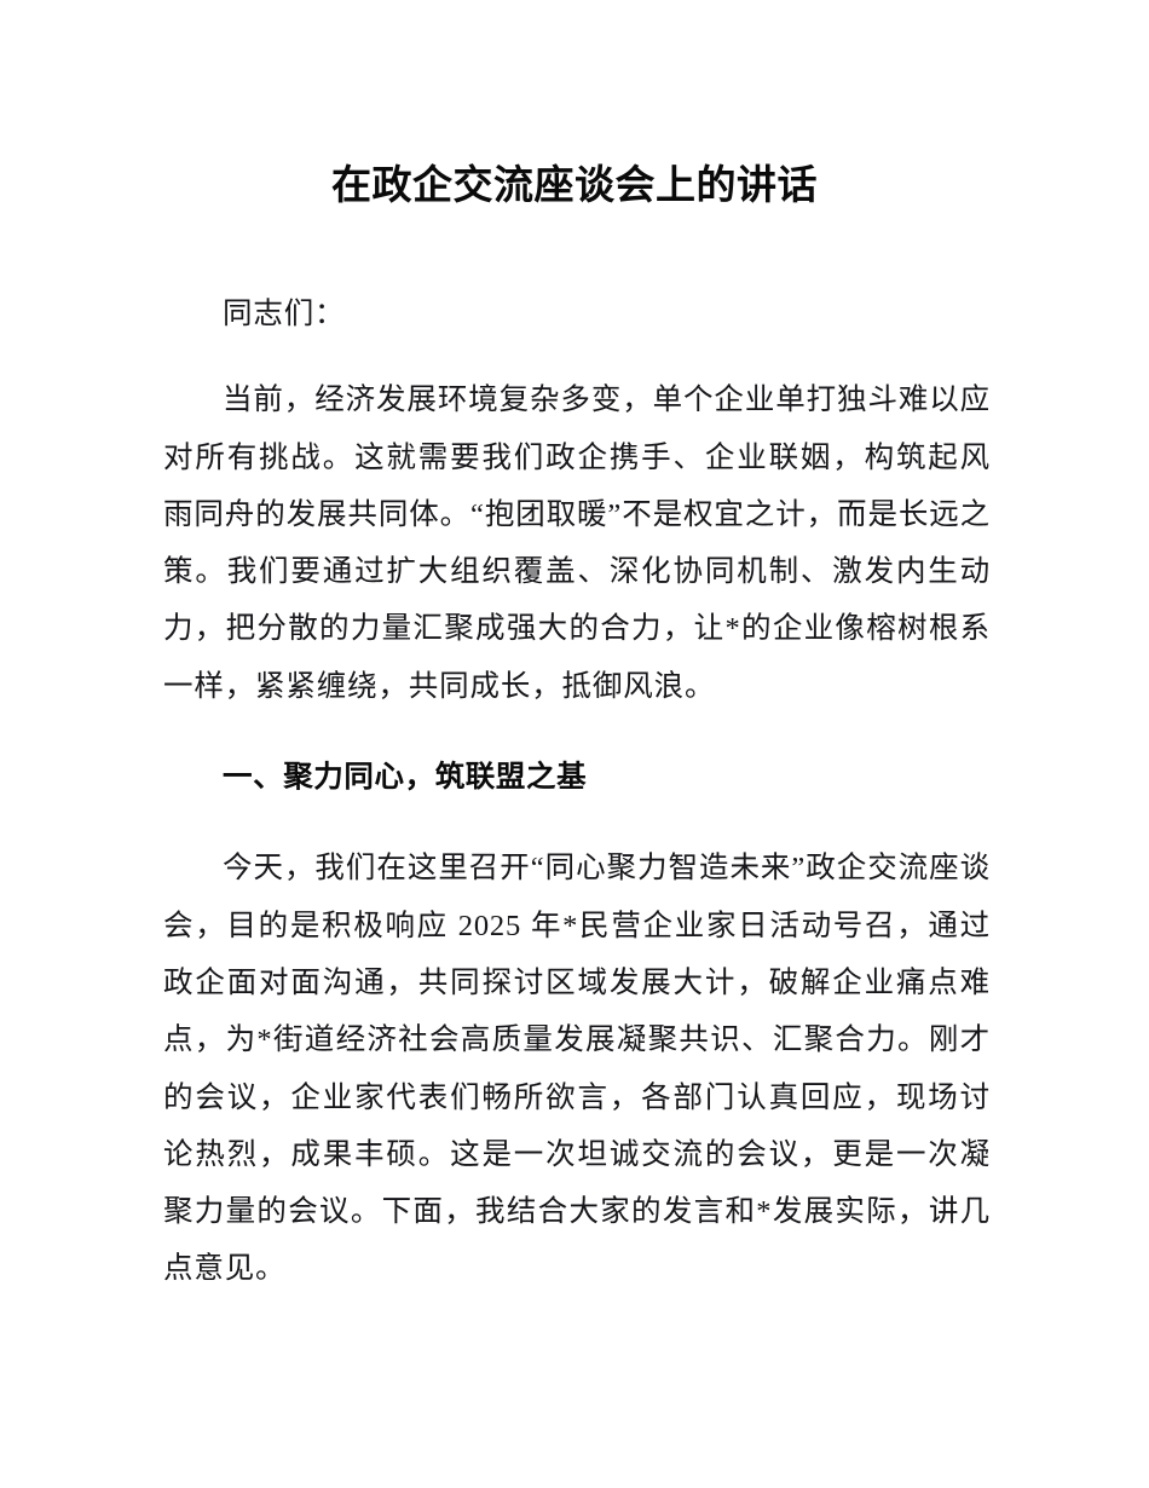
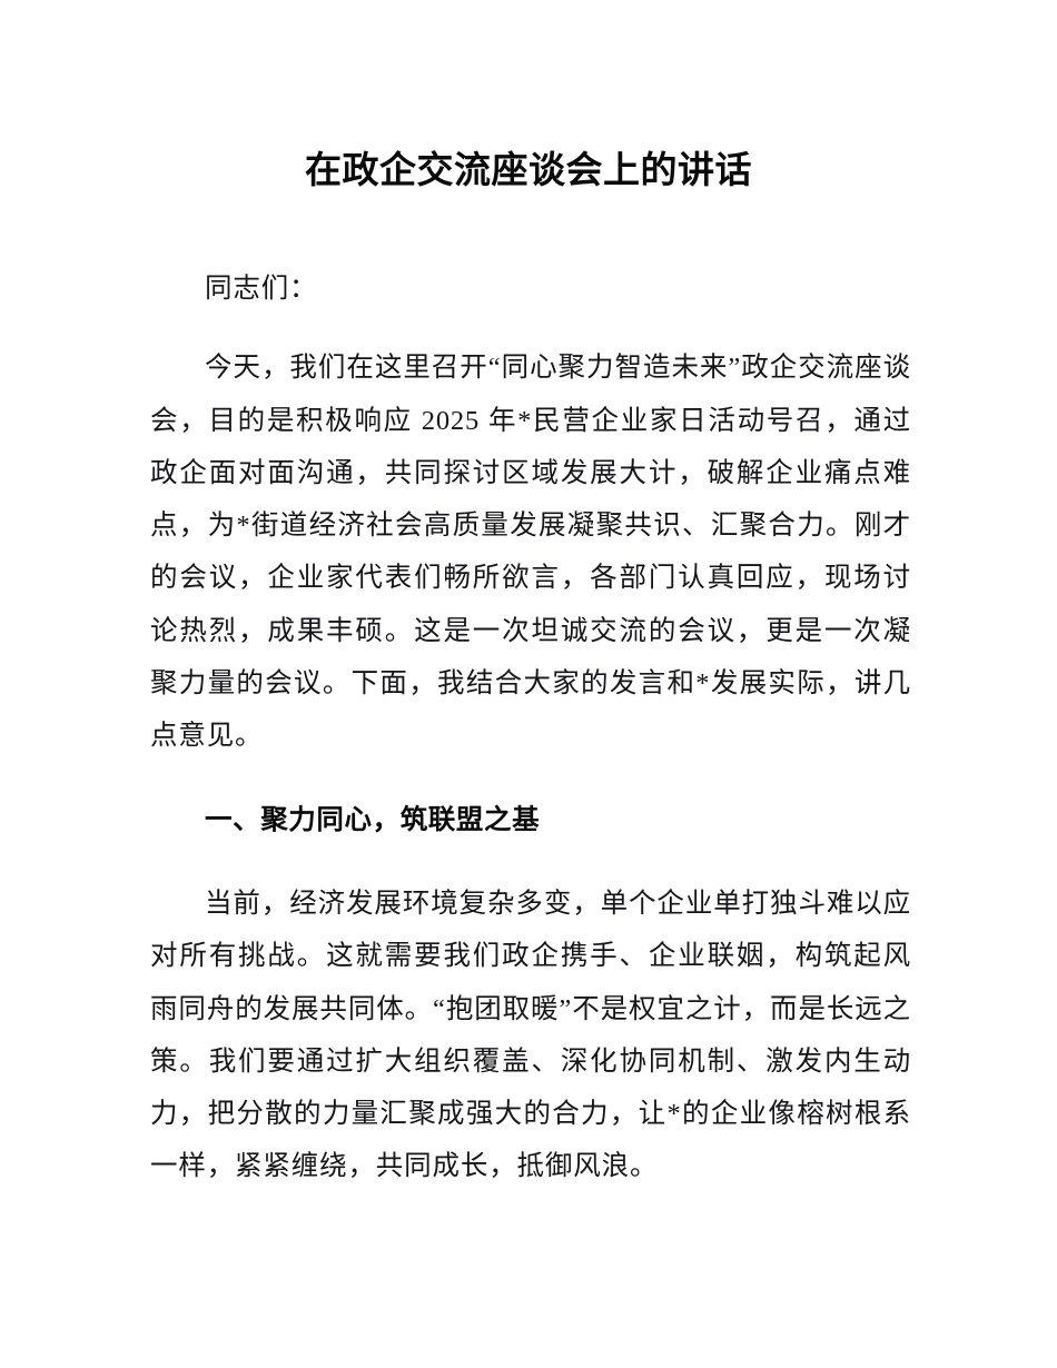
  在政企交流座谈会上的讲话
  同志们：
- 当前，经济发展环境复杂多变，单个企业单打独斗难以应对所有挑战。这就需要我们政企携手、企业联姻，构筑起风雨同舟的发展共同体。“抱团取暖”不是权宜之计，而是长远之策。我们要通过扩大组织覆盖、深化协同机制、激发内生动力，把分散的力量汇聚成强大的合力，让*的企业像榕树根系一样，紧紧缠绕，共同成长，抵御风浪。
+ 今天，我们在这里召开“同心聚力智造未来”政企交流座谈会，目的是积极响应 2025 年*民营企业家日活动号召，通过政企面对面沟通，共同探讨区域发展大计，破解企业痛点难点，为*街道经济社会高质量发展凝聚共识、汇聚合力。刚才的会议，企业家代表们畅所欲言，各部门认真回应，现场讨论热烈，成果丰硕。这是一次坦诚交流的会议，更是一次凝聚力量的会议。下面，我结合大家的发言和*发展实际，讲几点意见。
  一、聚力同心，筑联盟之基
- 今天，我们在这里召开“同心聚力智造未来”政企交流座谈会，目的是积极响应 2025 年*民营企业家日活动号召，通过政企面对面沟通，共同探讨区域发展大计，破解企业痛点难点，为*街道经济社会高质量发展凝聚共识、汇聚合力。刚才的会议，企业家代表们畅所欲言，各部门认真回应，现场讨论热烈，成果丰硕。这是一次坦诚交流的会议，更是一次凝聚力量的会议。下面，我结合大家的发言和*发展实际，讲几点意见。
+ 当前，经济发展环境复杂多变，单个企业单打独斗难以应对所有挑战。这就需要我们政企携手、企业联姻，构筑起风雨同舟的发展共同体。“抱团取暖”不是权宜之计，而是长远之策。我们要通过扩大组织覆盖、深化协同机制、激发内生动力，把分散的力量汇聚成强大的合力，让*的企业像榕树根系一样，紧紧缠绕，共同成长，抵御风浪。
